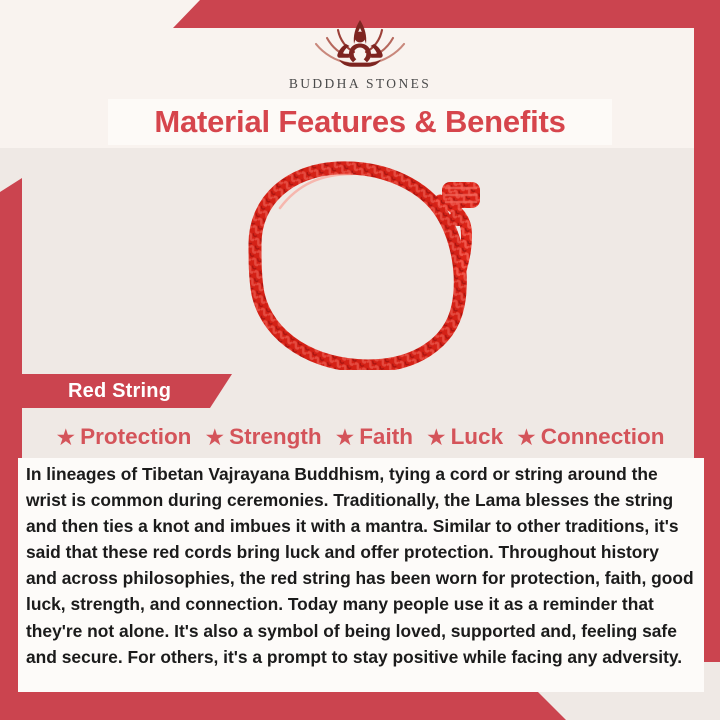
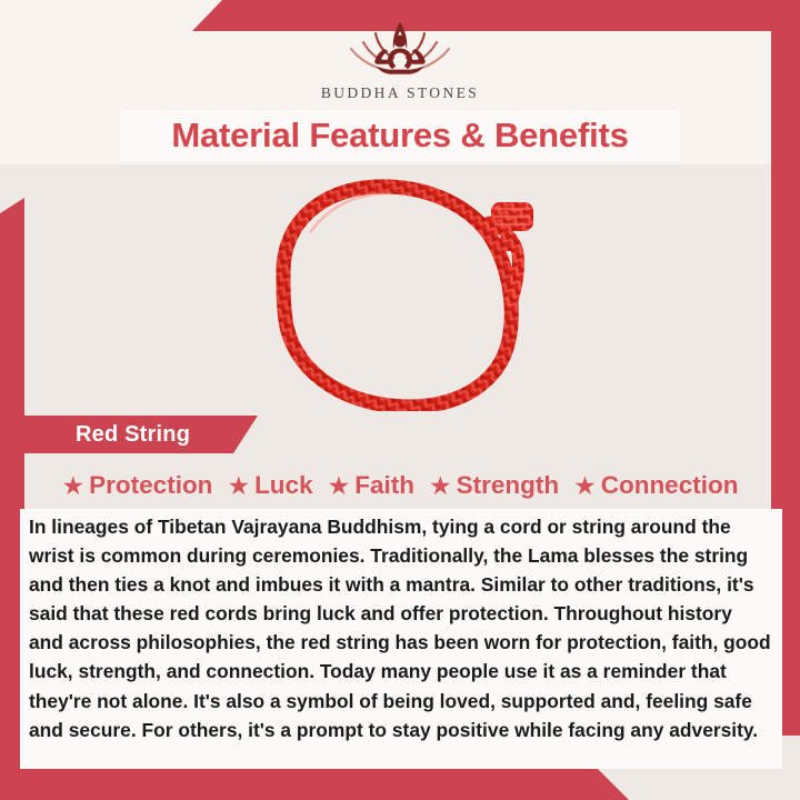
  BUDDHA STONES
  Material Features & Benefits
  Red String
  ★
  Protection
  ★
- Strength
+ Luck
  ★
  Faith
  ★
- Luck
+ Strength
  ★
  Connection
  In lineages of Tibetan Vajrayana Buddhism, tying a cord or string around the wrist is common during ceremonies. Traditionally, the Lama blesses the string and then ties a knot and imbues it with a mantra. Similar to other traditions, it's said that these red cords bring luck and offer protection. Throughout history and across philosophies, the red string has been worn for protection, faith, good luck, strength, and connection. Today many people use it as a reminder that they're not alone. It's also a symbol of being loved, supported and, feeling safe and secure. For others, it's a prompt to stay positive while facing any adversity.
